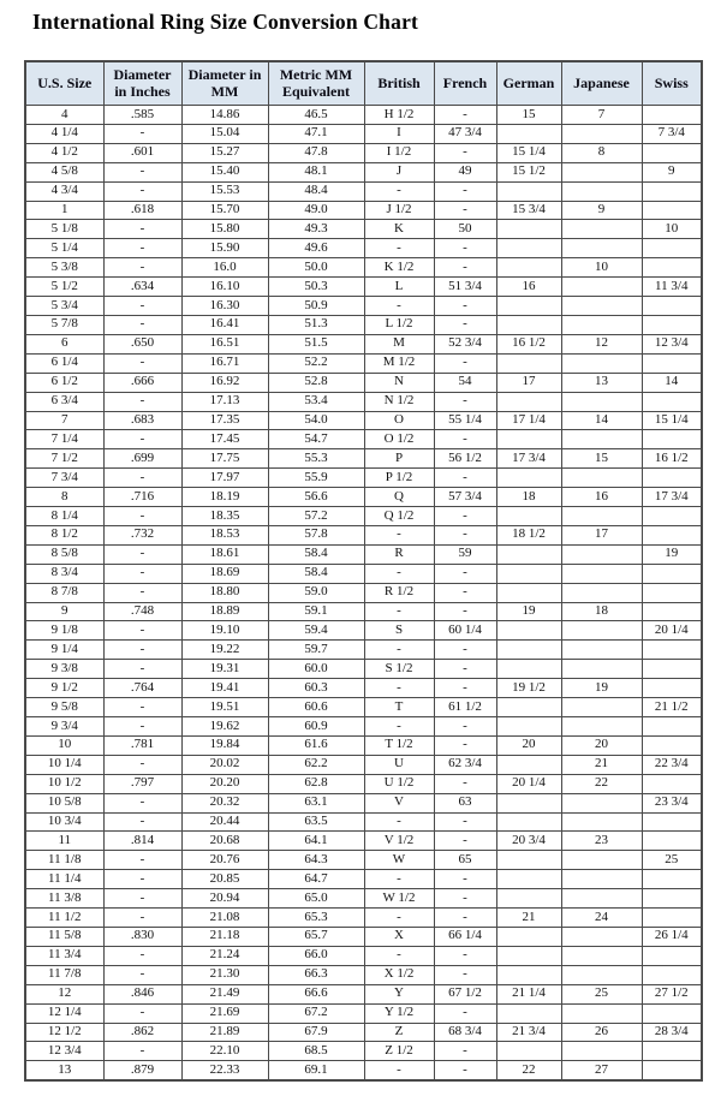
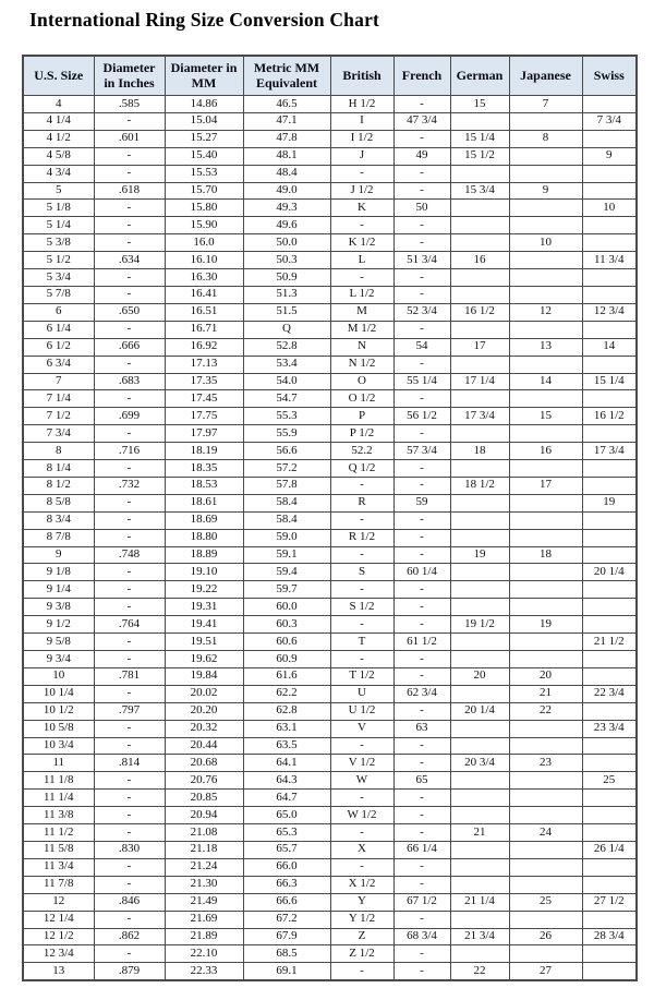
  International Ring Size Conversion Chart
  U.S. Size	Diameter in Inches	Diameter in MM	Metric MM Equivalent	British	French	German	Japanese	Swiss
  4	.585	14.86	46.5	H 1/2	-	15	7
  4 1/4	-	15.04	47.1	I	47 3/4			7 3/4
  4 1/2	.601	15.27	47.8	I 1/2	-	15 1/4	8
  4 5/8	-	15.40	48.1	J	49	15 1/2		9
  4 3/4	-	15.53	48.4	-	-
- 1	.618	15.70	49.0	J 1/2	-	15 3/4	9
+ 5	.618	15.70	49.0	J 1/2	-	15 3/4	9
  5 1/8	-	15.80	49.3	K	50			10
  5 1/4	-	15.90	49.6	-	-
  5 3/8	-	16.0	50.0	K 1/2	-		10
  5 1/2	.634	16.10	50.3	L	51 3/4	16		11 3/4
  5 3/4	-	16.30	50.9	-	-
  5 7/8	-	16.41	51.3	L 1/2	-
  6	.650	16.51	51.5	M	52 3/4	16 1/2	12	12 3/4
- 6 1/4	-	16.71	52.2	M 1/2	-
+ 6 1/4	-	16.71	Q	M 1/2	-
  6 1/2	.666	16.92	52.8	N	54	17	13	14
  6 3/4	-	17.13	53.4	N 1/2	-
  7	.683	17.35	54.0	O	55 1/4	17 1/4	14	15 1/4
  7 1/4	-	17.45	54.7	O 1/2	-
  7 1/2	.699	17.75	55.3	P	56 1/2	17 3/4	15	16 1/2
  7 3/4	-	17.97	55.9	P 1/2	-
- 8	.716	18.19	56.6	Q	57 3/4	18	16	17 3/4
+ 8	.716	18.19	56.6	52.2	57 3/4	18	16	17 3/4
  8 1/4	-	18.35	57.2	Q 1/2	-
  8 1/2	.732	18.53	57.8	-	-	18 1/2	17
  8 5/8	-	18.61	58.4	R	59			19
  8 3/4	-	18.69	58.4	-	-
  8 7/8	-	18.80	59.0	R 1/2	-
  9	.748	18.89	59.1	-	-	19	18
  9 1/8	-	19.10	59.4	S	60 1/4			20 1/4
  9 1/4	-	19.22	59.7	-	-
  9 3/8	-	19.31	60.0	S 1/2	-
  9 1/2	.764	19.41	60.3	-	-	19 1/2	19
  9 5/8	-	19.51	60.6	T	61 1/2			21 1/2
  9 3/4	-	19.62	60.9	-	-
  10	.781	19.84	61.6	T 1/2	-	20	20
  10 1/4	-	20.02	62.2	U	62 3/4		21	22 3/4
  10 1/2	.797	20.20	62.8	U 1/2	-	20 1/4	22
  10 5/8	-	20.32	63.1	V	63			23 3/4
  10 3/4	-	20.44	63.5	-	-
  11	.814	20.68	64.1	V 1/2	-	20 3/4	23
  11 1/8	-	20.76	64.3	W	65			25
  11 1/4	-	20.85	64.7	-	-
  11 3/8	-	20.94	65.0	W 1/2	-
  11 1/2	-	21.08	65.3	-	-	21	24
  11 5/8	.830	21.18	65.7	X	66 1/4			26 1/4
  11 3/4	-	21.24	66.0	-	-
  11 7/8	-	21.30	66.3	X 1/2	-
  12	.846	21.49	66.6	Y	67 1/2	21 1/4	25	27 1/2
  12 1/4	-	21.69	67.2	Y 1/2	-
  12 1/2	.862	21.89	67.9	Z	68 3/4	21 3/4	26	28 3/4
  12 3/4	-	22.10	68.5	Z 1/2	-
  13	.879	22.33	69.1	-	-	22	27
